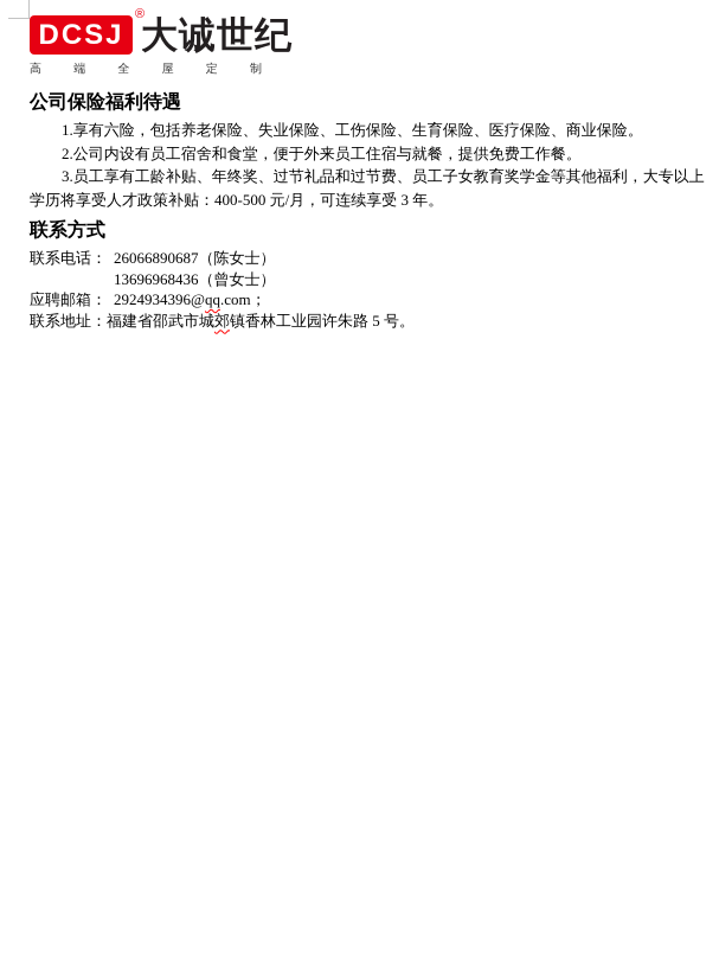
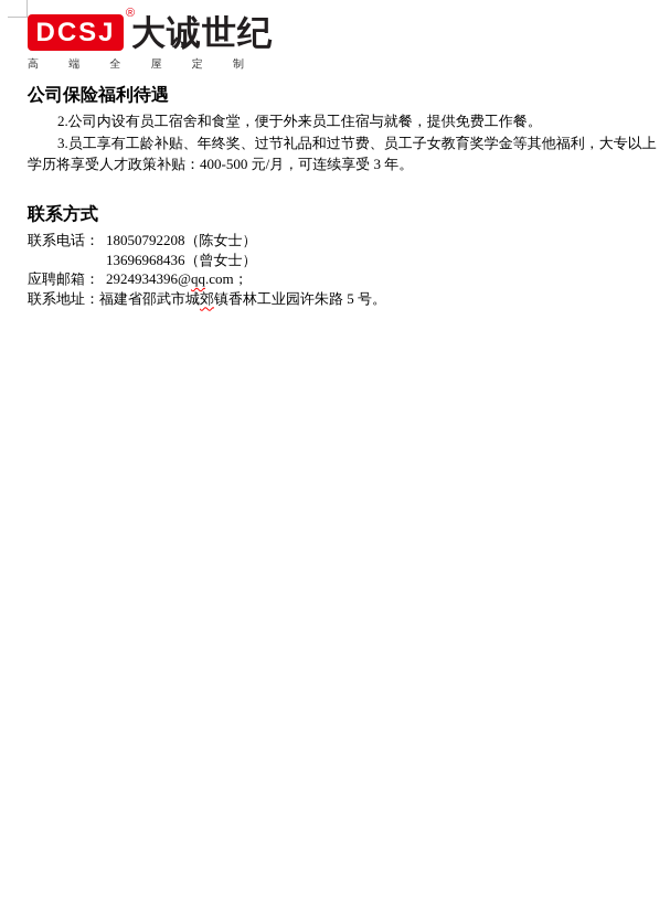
  DCSJ
  ®
  大诚世纪
  高
  端
  全
  屋
  定
  制
  公司保险福利待遇
- 1.享有六险，包括养老保险、失业保险、工伤保险、生育保险、医疗保险、商业保险。
  2.公司内设有员工宿舍和食堂，便于外来员工住宿与就餐，提供免费工作餐。
  3.员工享有工龄补贴、年终奖、过节礼品和过节费、员工子女教育奖学金等其他福利，大专以上
  学历将享受人才政策补贴：400-500 元/月，可连续享受 3 年。
  联系方式
- 联系电话： 26066890687（陈女士）
+ 联系电话： 18050792208（陈女士）
  13696968436（曾女士）
  应聘邮箱： 2924934396@qq.com；
  联系地址：福建省邵武市城郊镇香林工业园许朱路 5 号。
